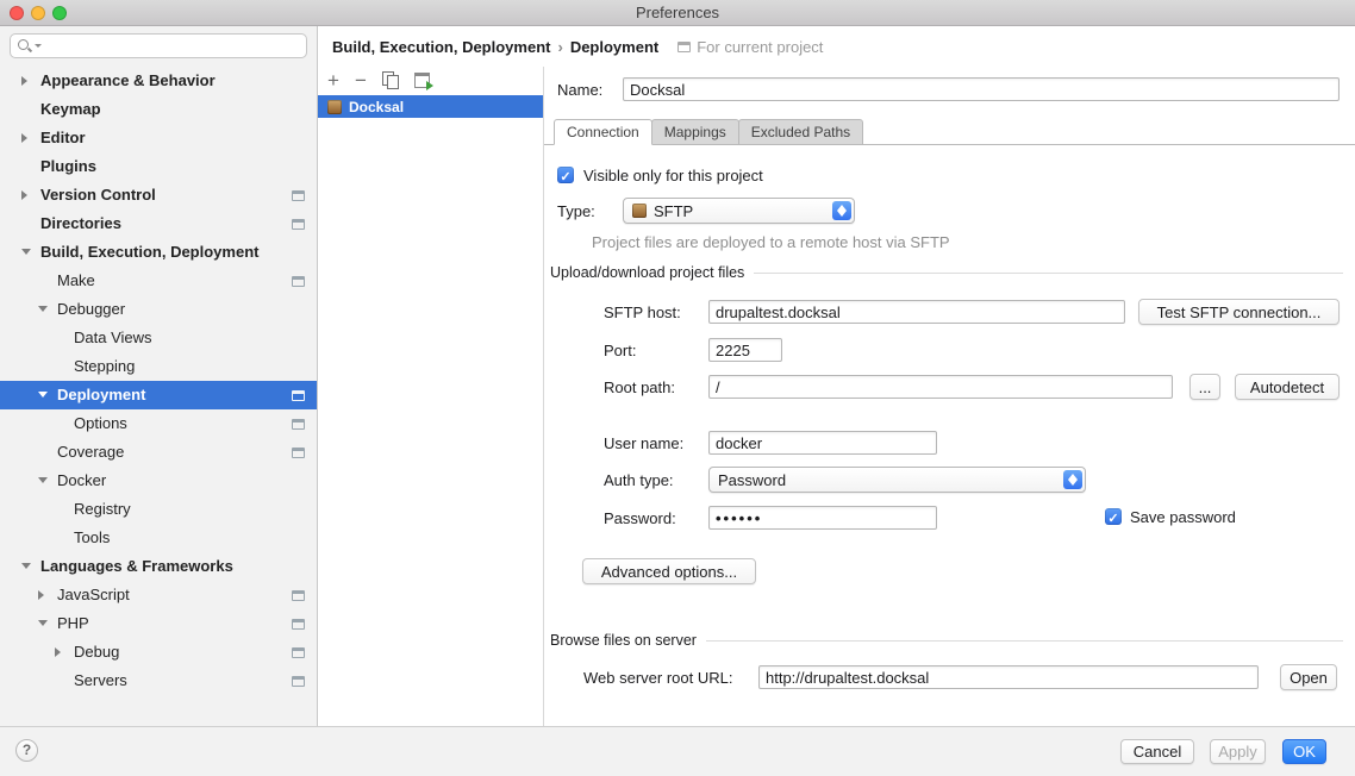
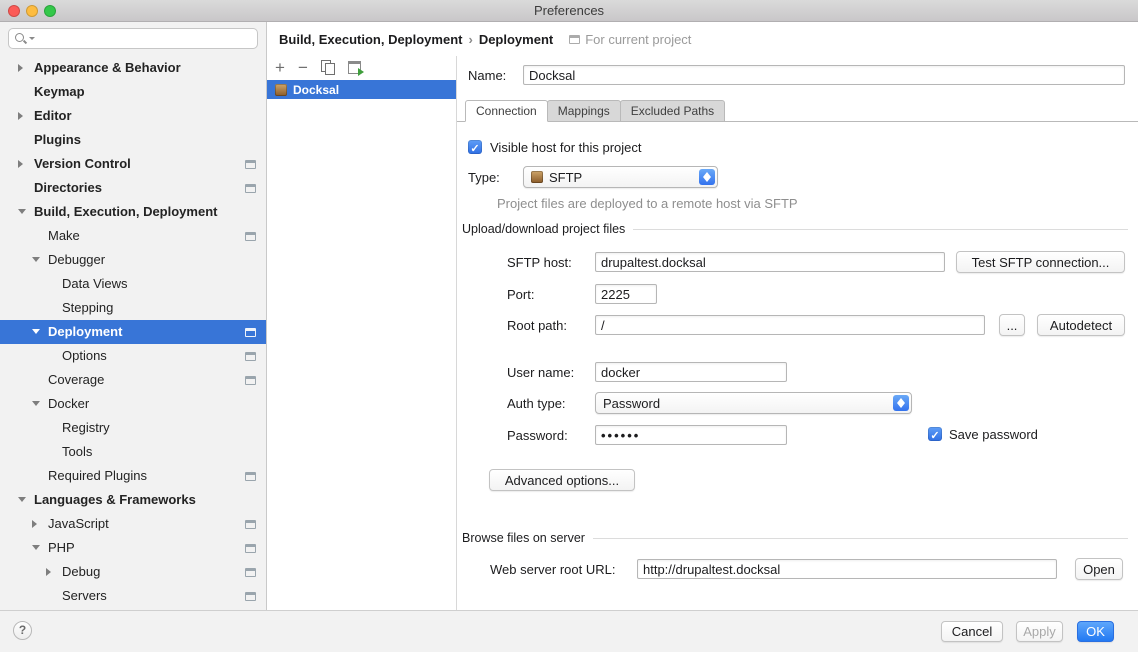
  Preferences
  Appearance & Behavior
  Keymap
  Editor
  Plugins
  Version Control
  Directories
  Build, Execution, Deployment
  Make
  Debugger
  Data Views
  Stepping
  Deployment
  Options
  Coverage
  Docker
  Registry
  Tools
+ Required Plugins
  Languages & Frameworks
  JavaScript
  PHP
  Debug
  Servers
  Build, Execution, Deployment
  ›
  Deployment
  For current project
  +
  −
  Docksal
  Name:
  Docksal
  Connection
  Mappings
  Excluded Paths
  ✓
- Visible only for this project
+ Visible host for this project
  Type:
  SFTP
  Project files are deployed to a remote host via SFTP
  Upload/download project files
  SFTP host:
  drupaltest.docksal
  Test SFTP connection...
  Port:
  2225
  Root path:
  /
  ...
  Autodetect
  User name:
  docker
  Auth type:
  Password
  Password:
  ••••••
  ✓
  Save password
  Advanced options...
  Browse files on server
  Web server root URL:
  http://drupaltest.docksal
  Open
  ?
  Cancel
  Apply
  OK
